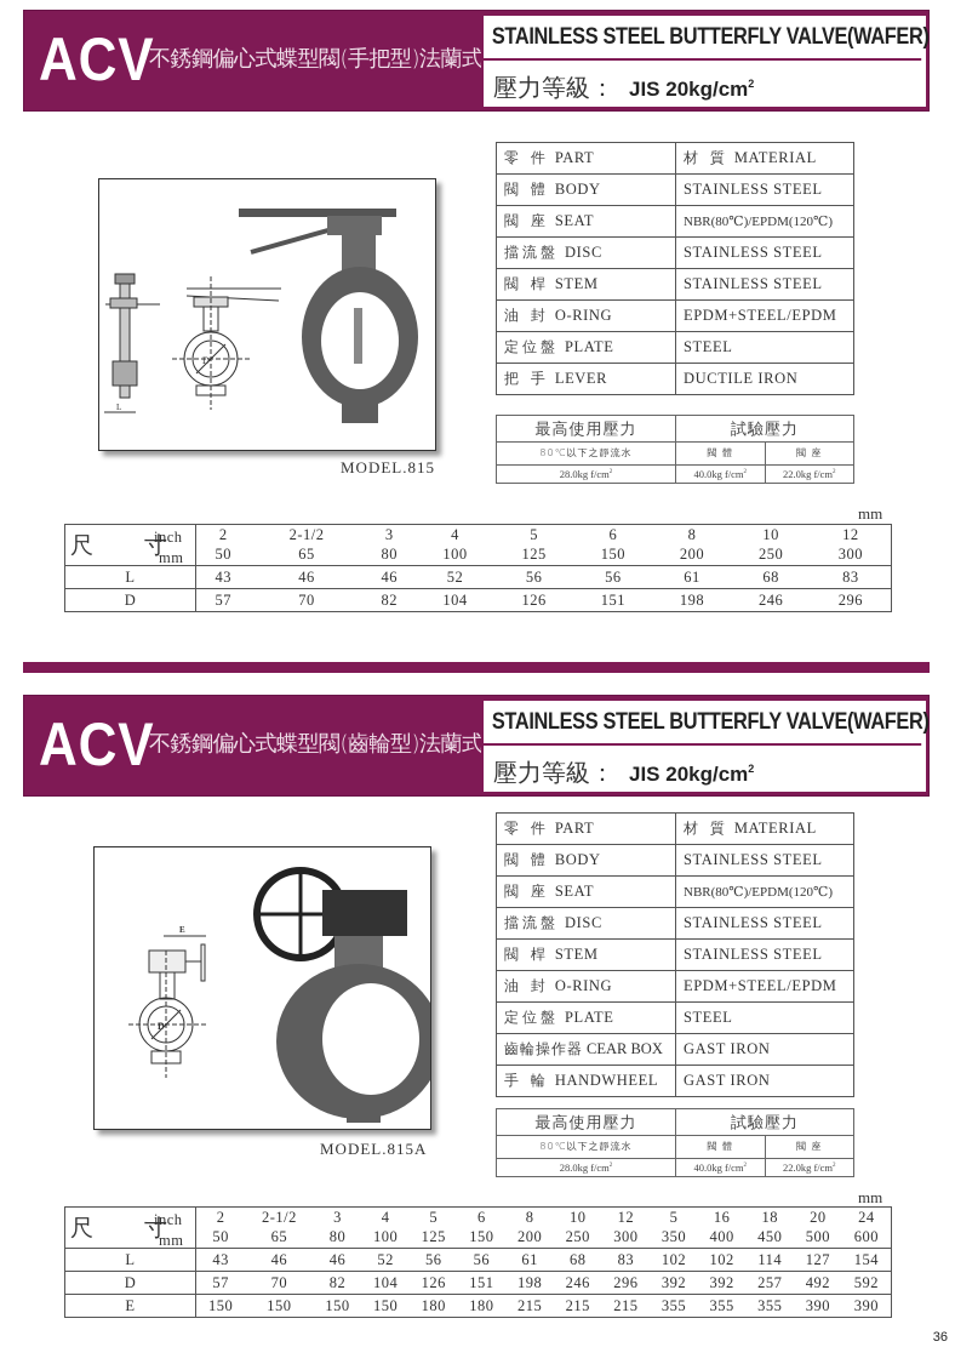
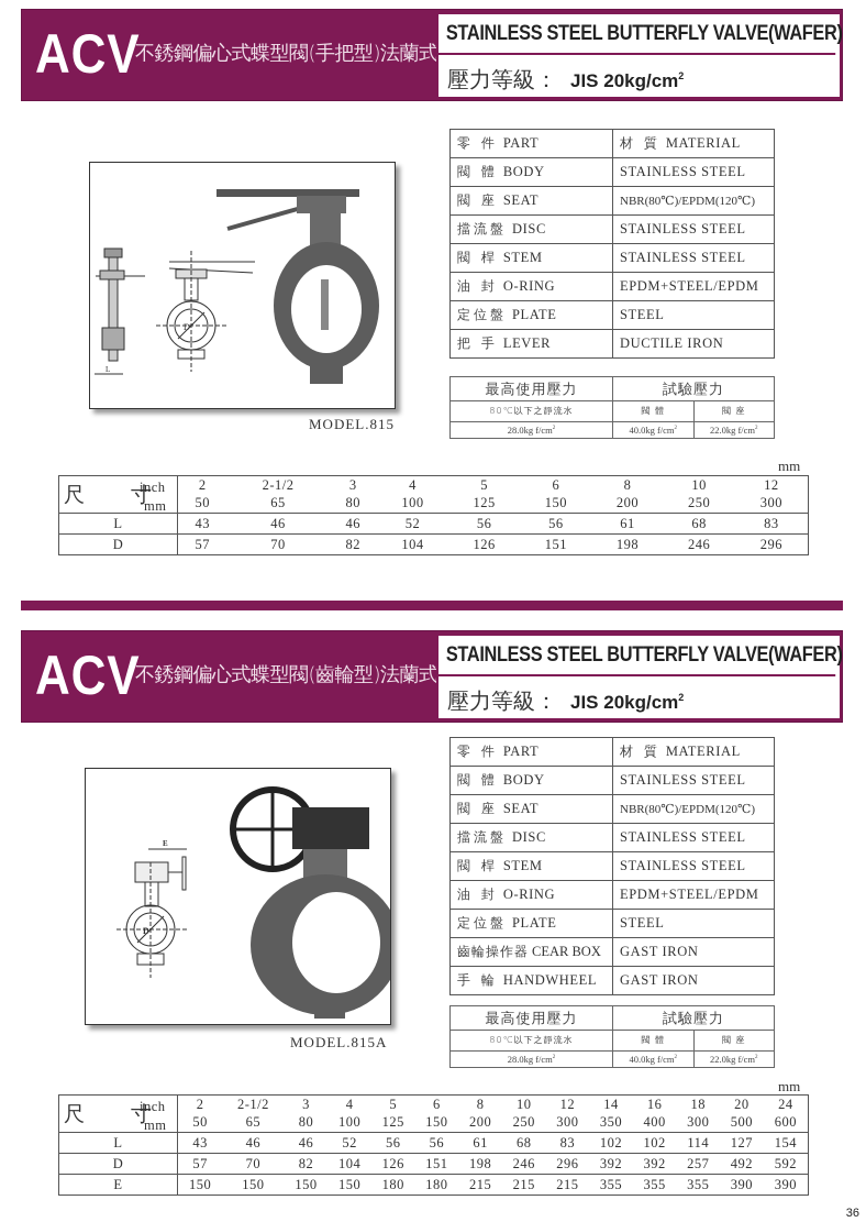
  ACV
  不銹鋼偏心式蝶型閥(手把型)法蘭式
  STAINLESS STEEL BUTTERFLY VALVE(WAFER)
  壓力等級： JIS 20kg/cm2
  L
  D
  MODEL.815
  零 件 PART	材 質 MATERIAL
  閥 體 BODY	STAINLESS STEEL
  閥 座 SEAT	NBR(80℃)/EPDM(120℃)
  擋流盤 DISC	STAINLESS STEEL
  閥 桿 STEM	STAINLESS STEEL
  油 封 O-RING	EPDM+STEEL/EPDM
  定位盤 PLATE	STEEL
  把 手 LEVER	DUCTILE IRON
  最高使用壓力	試驗壓力
  80℃以下之靜流水	閥 體	閥 座
  28.0kg f/cm	40.0kg f/cm	22.0kg f/cm
  mm
  尺 寸inchmm	2	2-1/2	3	4	5	6	8	10	12
  50	65	80	100	125	150	200	250	300
  L	43	46	46	52	56	56	61	68	83
  D	57	70	82	104	126	151	198	246	296
  ACV
  不銹鋼偏心式蝶型閥(齒輪型)法蘭式
  STAINLESS STEEL BUTTERFLY VALVE(WAFER)
  壓力等級： JIS 20kg/cm2
  E
  D
  MODEL.815A
  零 件 PART	材 質 MATERIAL
  閥 體 BODY	STAINLESS STEEL
  閥 座 SEAT	NBR(80℃)/EPDM(120℃)
  擋流盤 DISC	STAINLESS STEEL
  閥 桿 STEM	STAINLESS STEEL
  油 封 O-RING	EPDM+STEEL/EPDM
  定位盤 PLATE	STEEL
  齒輪操作器 CEAR BOX	GAST IRON
  手 輪 HANDWHEEL	GAST IRON
  最高使用壓力	試驗壓力
  80℃以下之靜流水	閥 體	閥 座
  28.0kg f/cm	40.0kg f/cm	22.0kg f/cm
  mm
- 尺 寸inchmm	2	2-1/2	3	4	5	6	8	10	12	5	16	18	20	24
+ 尺 寸inchmm	2	2-1/2	3	4	5	6	8	10	12	14	16	18	20	24
- 50	65	80	100	125	150	200	250	300	350	400	450	500	600
+ 50	65	80	100	125	150	200	250	300	350	400	300	500	600
  L	43	46	46	52	56	56	61	68	83	102	102	114	127	154
  D	57	70	82	104	126	151	198	246	296	392	392	257	492	592
  E	150	150	150	150	180	180	215	215	215	355	355	355	390	390
  36
